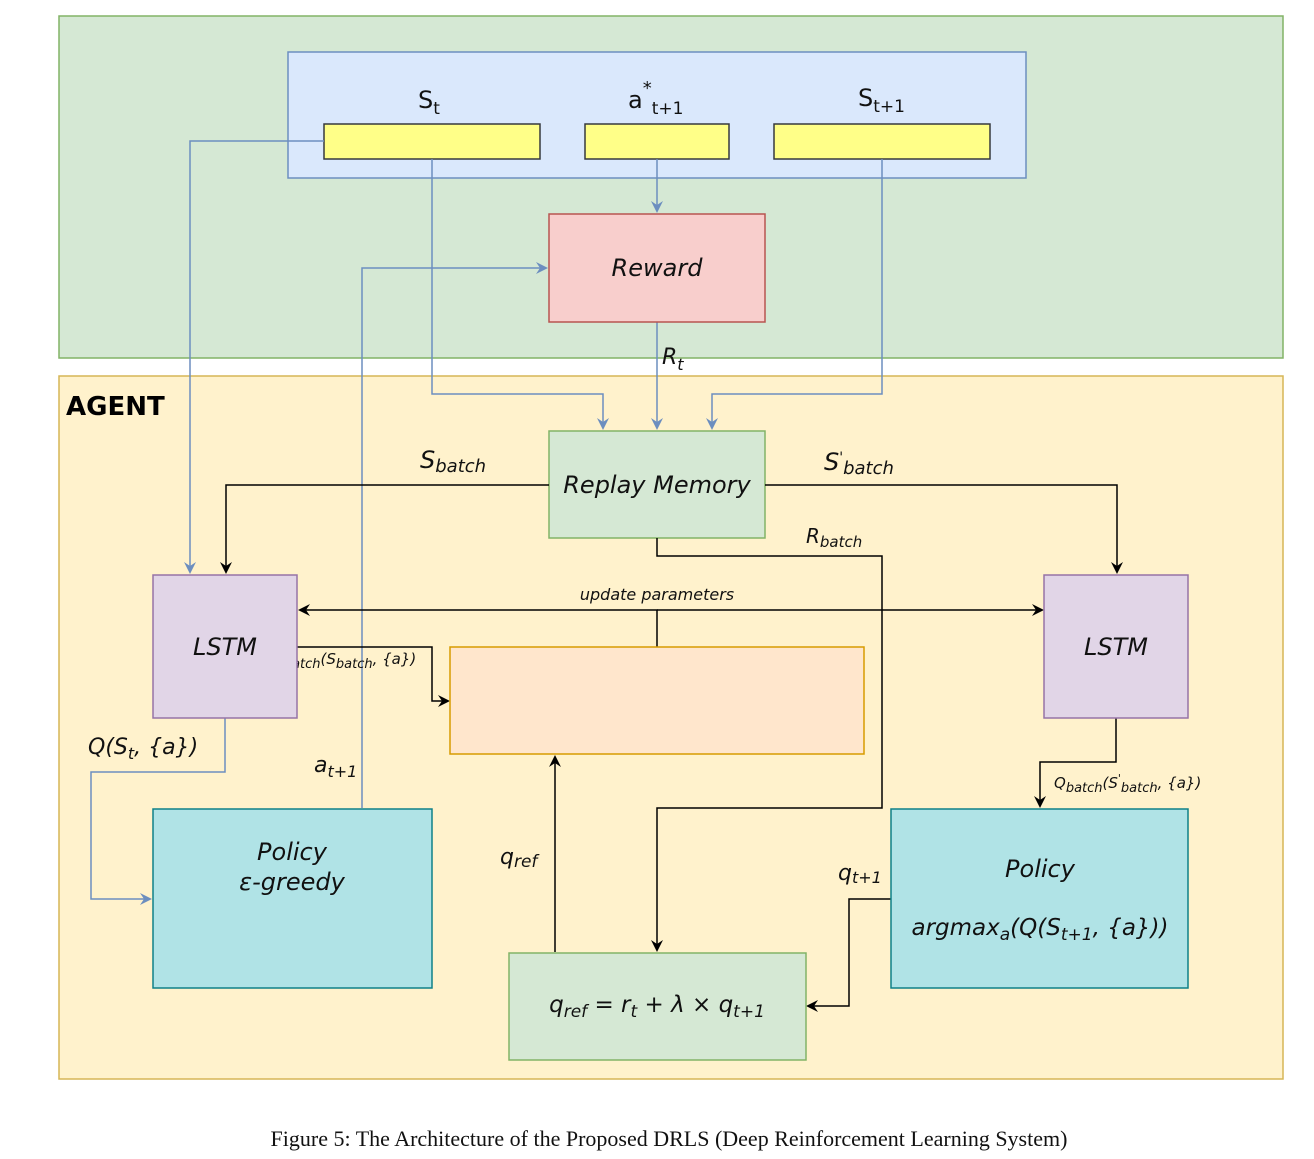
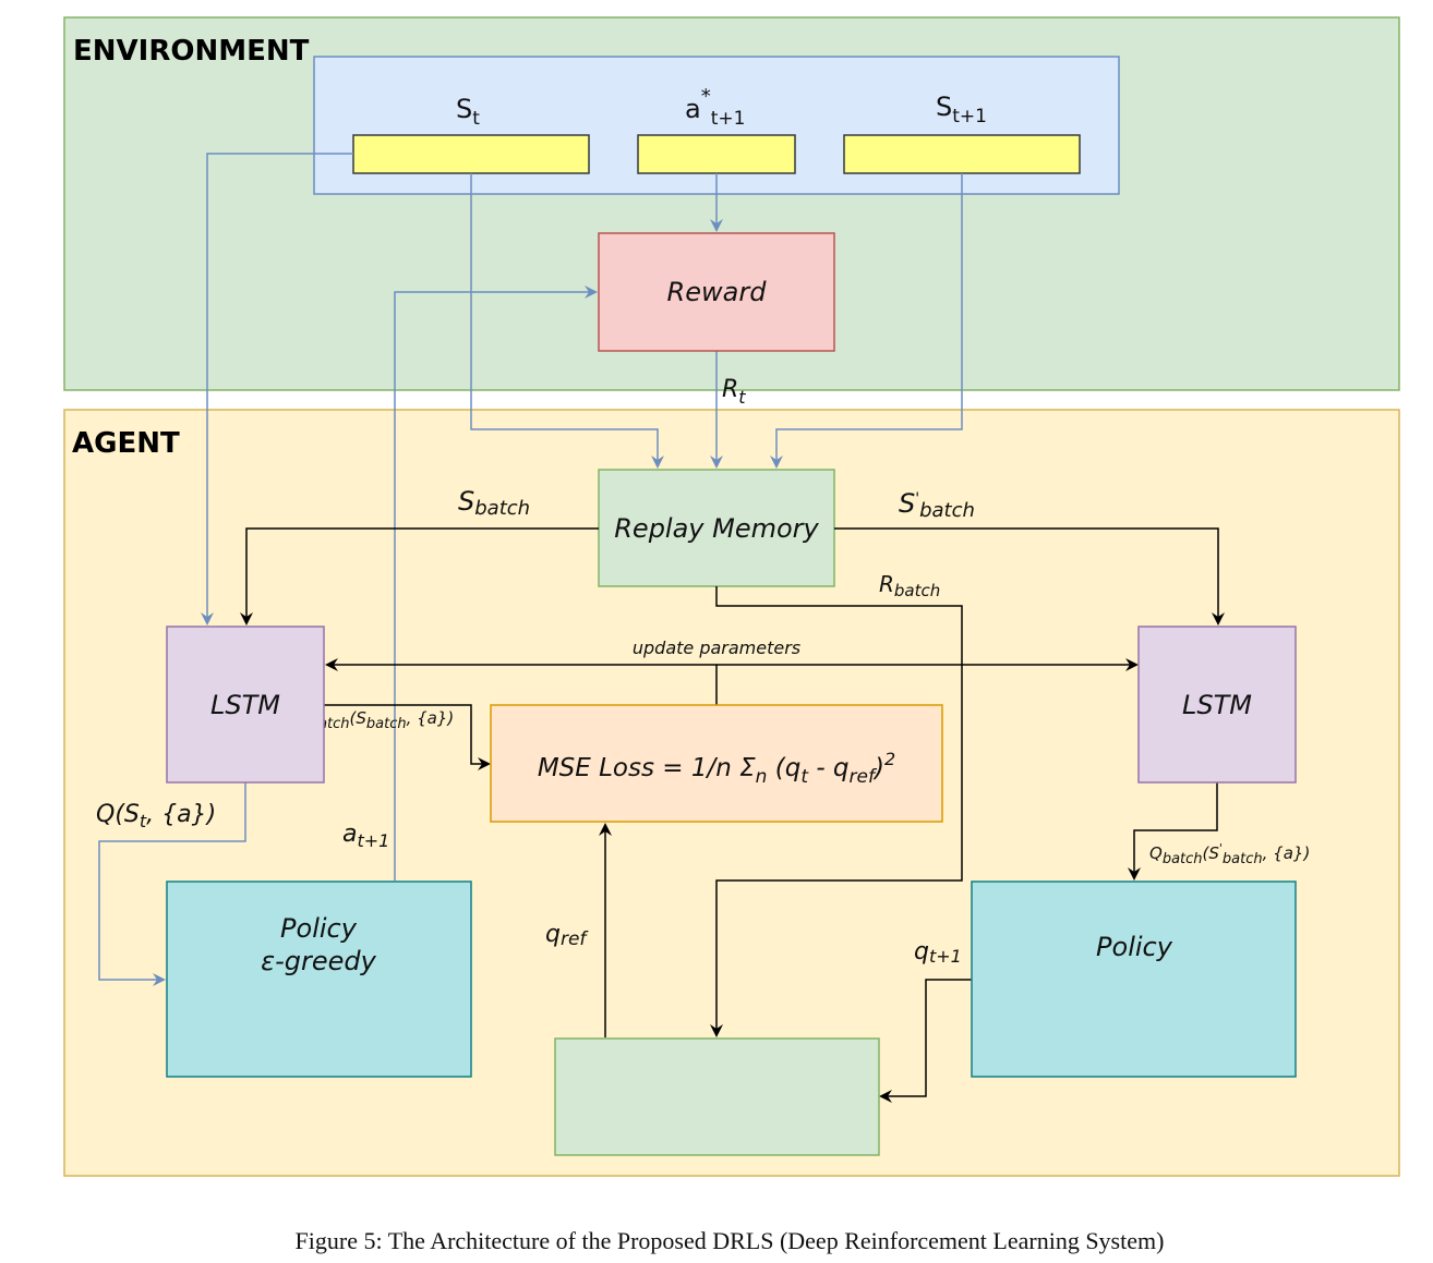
+ ENVIRONMENT
  AGENT
  St
  a* t+1
  St+1
  Reward
  Rt
  Replay Memory
  Sbatch
  S' batch
  Rbatch
  update parameters
  tch(Sbatch, {a})
  Qbatch(S' batch, {a})
  Q(St, {a})
  at+1
  qref
  qt+1
  LSTM
  LSTM
+ MSE Loss = 1/n Σn (qt - qref)2
  Policy
  ε-greedy
  Policy
- argmaxa(Q(St+1, {a}))
- qref = rt + λ × qt+1
  Figure 5: The Architecture of the Proposed DRLS (Deep Reinforcement Learning System)
